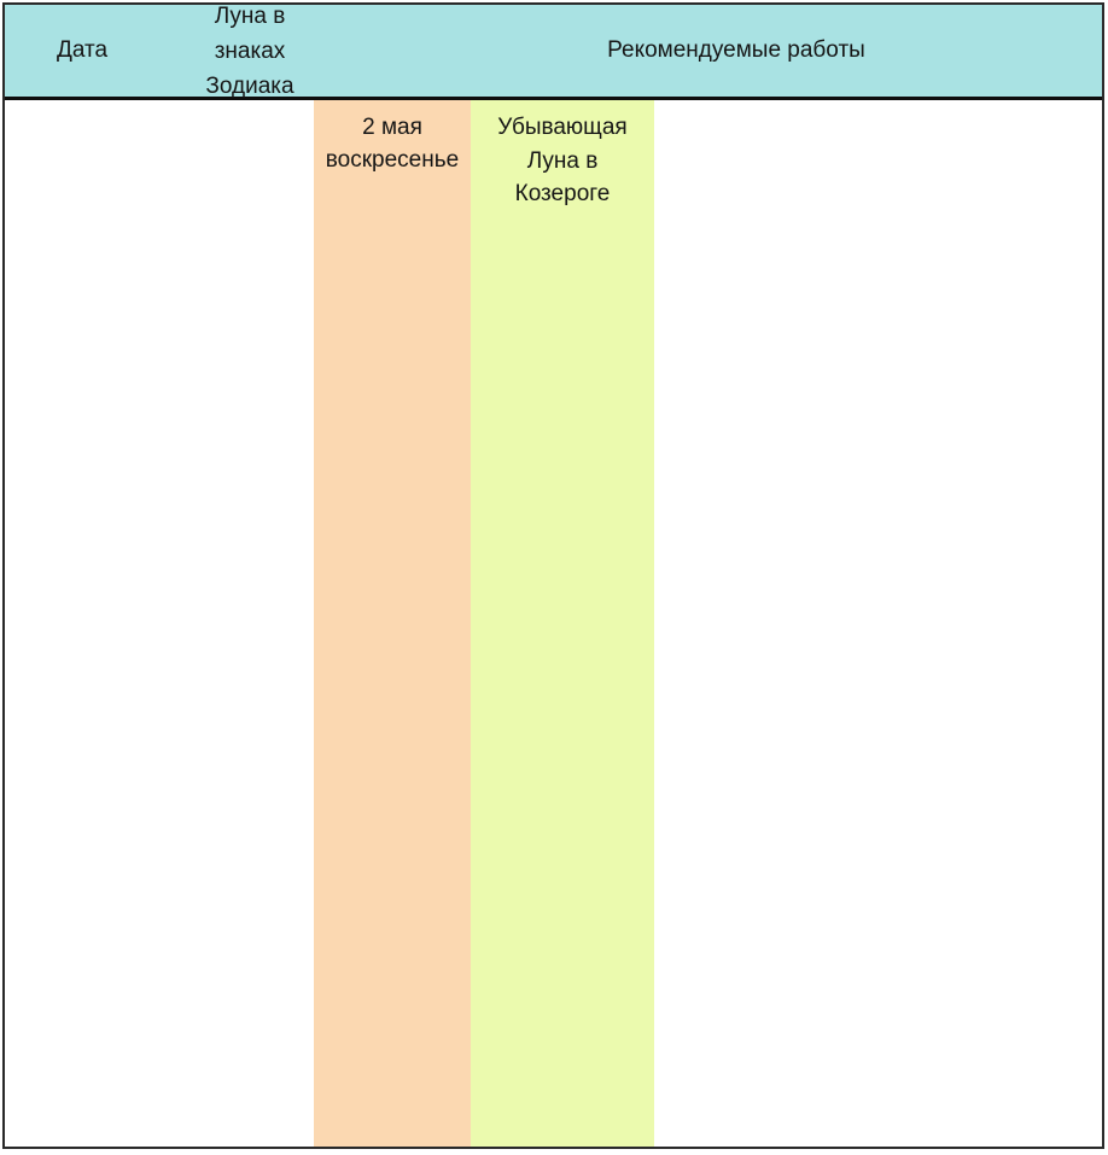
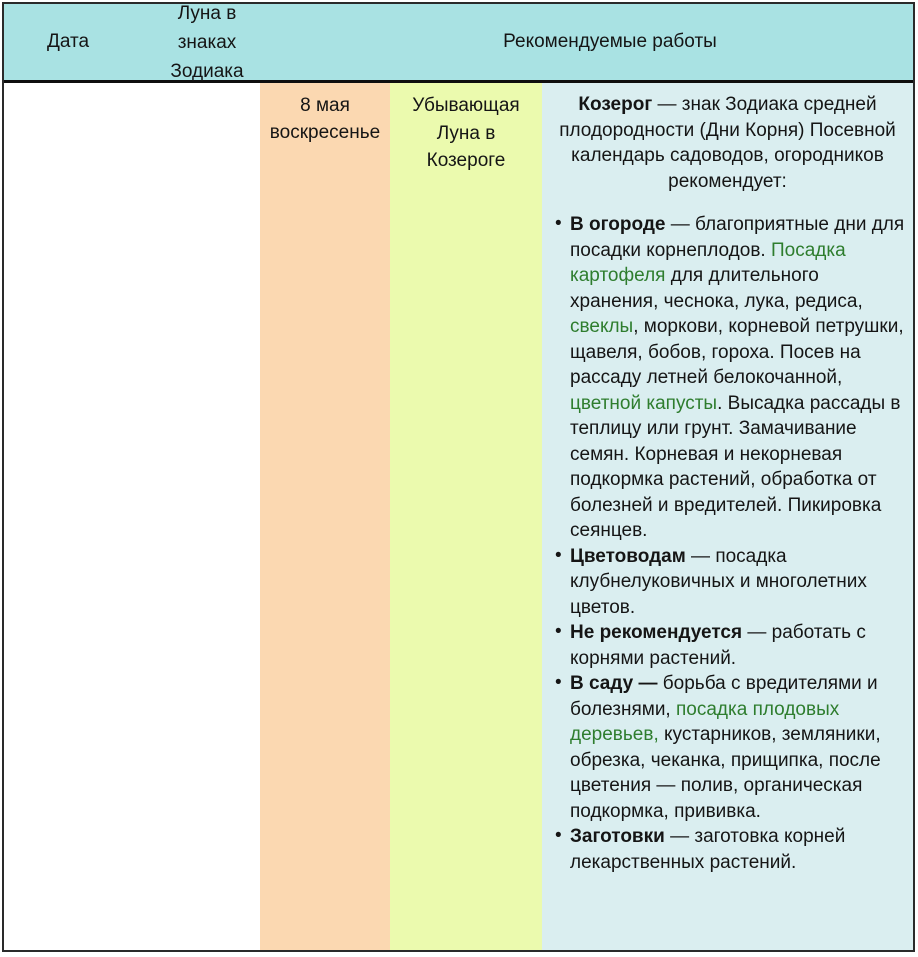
  Дата
  Луна в знаках Зодиака
  Рекомендуемые работы
- 2 мая
+ 8 мая
  воскресенье
  Убывающая Луна в Козероге
+ Козерог — знак Зодиака средней плодородности (Дни Корня) Посевной календарь садоводов, огородников рекомендует:
+ В огороде — благоприятные дни для посадки корнеплодов. Посадка картофеля для длительного хранения, чеснока, лука, редиса, свеклы, моркови, корневой петрушки, щавеля, бобов, гороха. Посев на рассаду летней белокочанной, цветной капусты. Высадка рассады в теплицу или грунт. Замачивание семян. Корневая и некорневая подкормка растений, обработка от болезней и вредителей. Пикировка сеянцев.
+ Цветоводам — посадка клубнелуковичных и многолетних цветов.
+ Не рекомендуется — работать с корнями растений.
+ В саду — борьба с вредителями и болезнями, посадка плодовых деревьев, кустарников, земляники, обрезка, чеканка, прищипка, после цветения — полив, органическая подкормка, прививка.
+ Заготовки — заготовка корней лекарственных растений.
